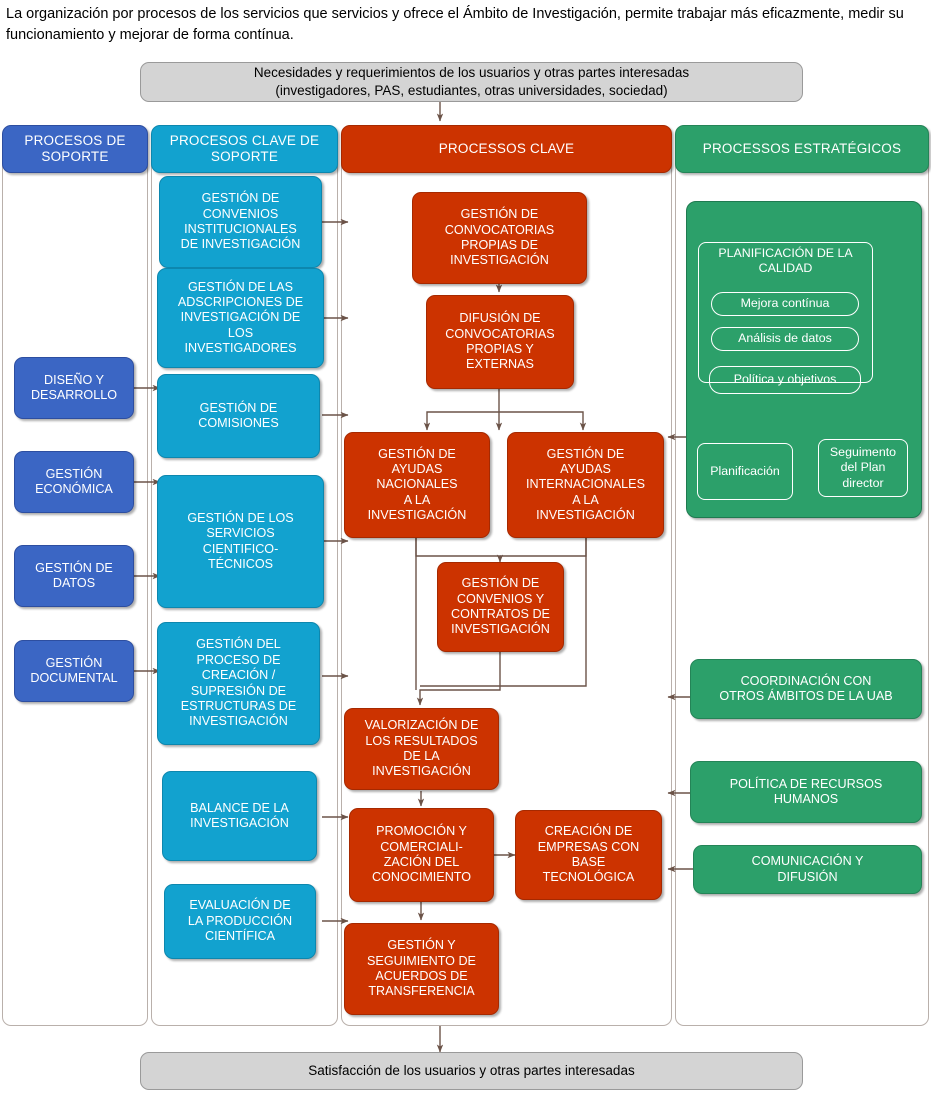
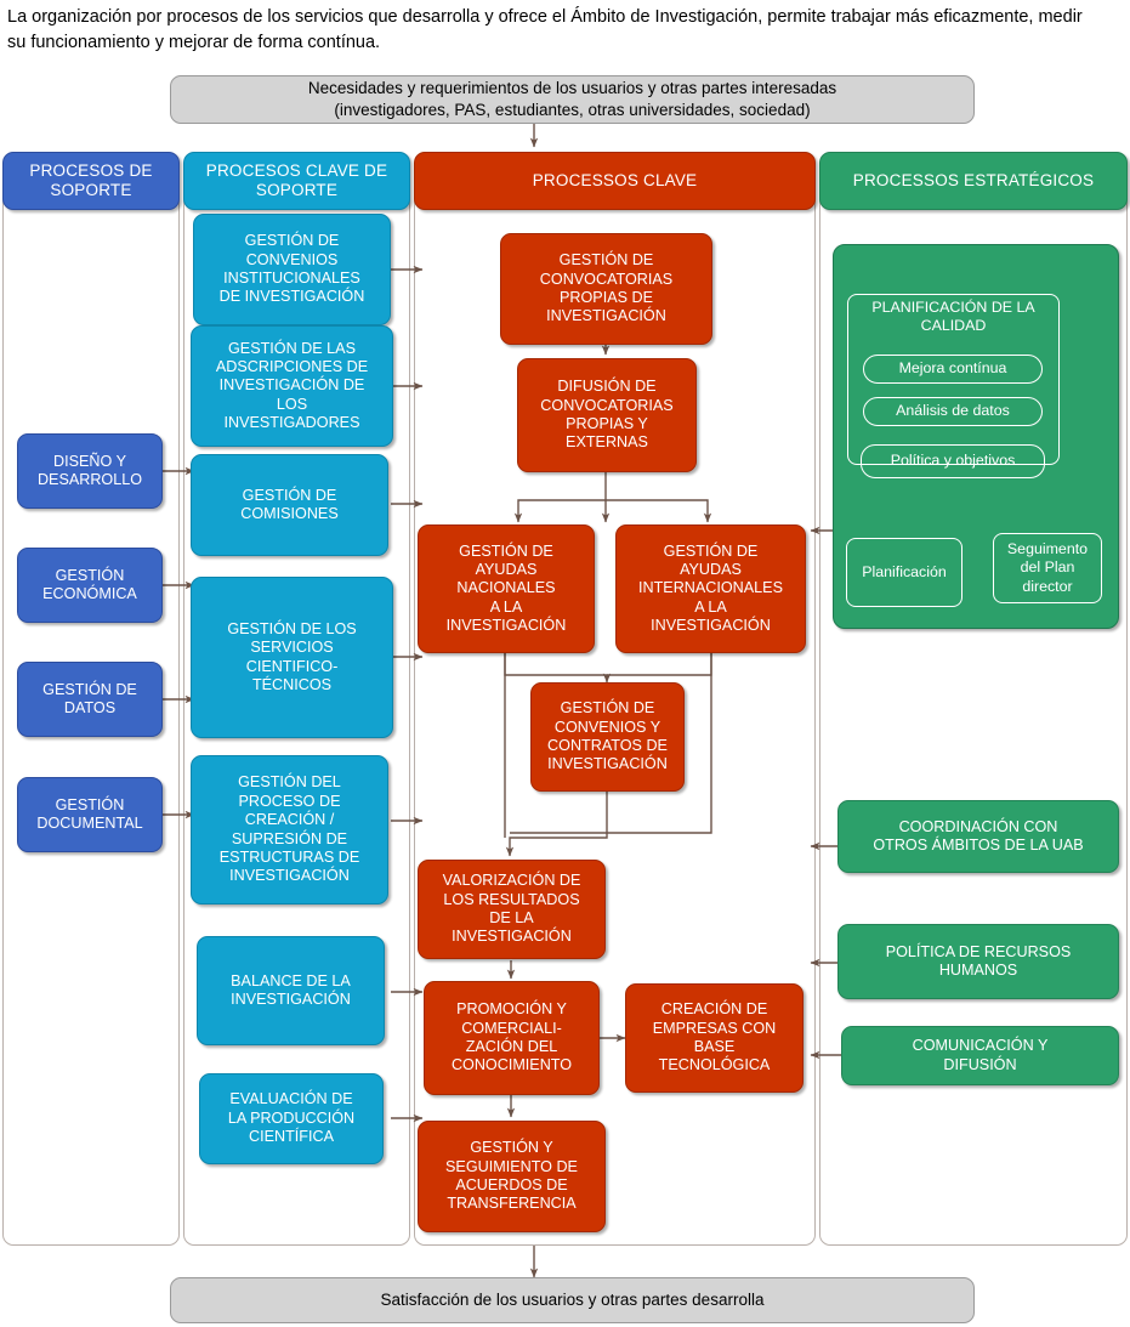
- La organización por procesos de los servicios que servicios y ofrece el Ámbito de Investigación, permite trabajar más eficazmente, medir su funcionamiento y mejorar de forma contínua.
+ La organización por procesos de los servicios que desarrolla y ofrece el Ámbito de Investigación, permite trabajar más eficazmente, medir su funcionamiento y mejorar de forma contínua.
  Necesidades y requerimientos de los usuarios y otras partes interesadas
  (investigadores, PAS, estudiantes, otras universidades, sociedad)
  PROCESOS DE
  SOPORTE
  PROCESOS CLAVE DE
  SOPORTE
  PROCESSOS CLAVE
  PROCESSOS ESTRATÉGICOS
  DISEÑO Y
  DESARROLLO
  GESTIÓN
  ECONÓMICA
  GESTIÓN DE
  DATOS
  GESTIÓN
  DOCUMENTAL
  GESTIÓN DE
  CONVENIOS
  INSTITUCIONALES
  DE INVESTIGACIÓN
  GESTIÓN DE LAS
  ADSCRIPCIONES DE
  INVESTIGACIÓN DE
  LOS
  INVESTIGADORES
  GESTIÓN DE
  COMISIONES
  GESTIÓN DE LOS
  SERVICIOS
  CIENTIFICO-
  TÉCNICOS
  GESTIÓN DEL
  PROCESO DE
  CREACIÓN /
  SUPRESIÓN DE
  ESTRUCTURAS DE
  INVESTIGACIÓN
  BALANCE DE LA
  INVESTIGACIÓN
  EVALUACIÓN DE
  LA PRODUCCIÓN
  CIENTÍFICA
  GESTIÓN DE
  CONVOCATORIAS
  PROPIAS DE
  INVESTIGACIÓN
  DIFUSIÓN DE
  CONVOCATORIAS
  PROPIAS Y
  EXTERNAS
  GESTIÓN DE
  AYUDAS
  NACIONALES
  A LA
  INVESTIGACIÓN
  GESTIÓN DE
  AYUDAS
  INTERNACIONALES
  A LA
  INVESTIGACIÓN
  GESTIÓN DE
  CONVENIOS Y
  CONTRATOS DE
  INVESTIGACIÓN
  VALORIZACIÓN DE
  LOS RESULTADOS
  DE LA
  INVESTIGACIÓN
  PROMOCIÓN Y
  COMERCIALI-
  ZACIÓN DEL
  CONOCIMIENTO
  CREACIÓN DE
  EMPRESAS CON
  BASE
  TECNOLÓGICA
  GESTIÓN Y
  SEGUIMIENTO DE
  ACUERDOS DE
  TRANSFERENCIA
  PLANIFICACIÓN DE LA
  CALIDAD
  Mejora contínua
  Análisis de datos
  Política y objetivos
  Planificación
  Seguimento
  del Plan
  director
  COORDINACIÓN CON
  OTROS ÁMBITOS DE LA UAB
  POLÍTICA DE RECURSOS
  HUMANOS
  COMUNICACIÓN Y
  DIFUSIÓN
- Satisfacción de los usuarios y otras partes interesadas
+ Satisfacción de los usuarios y otras partes desarrolla
